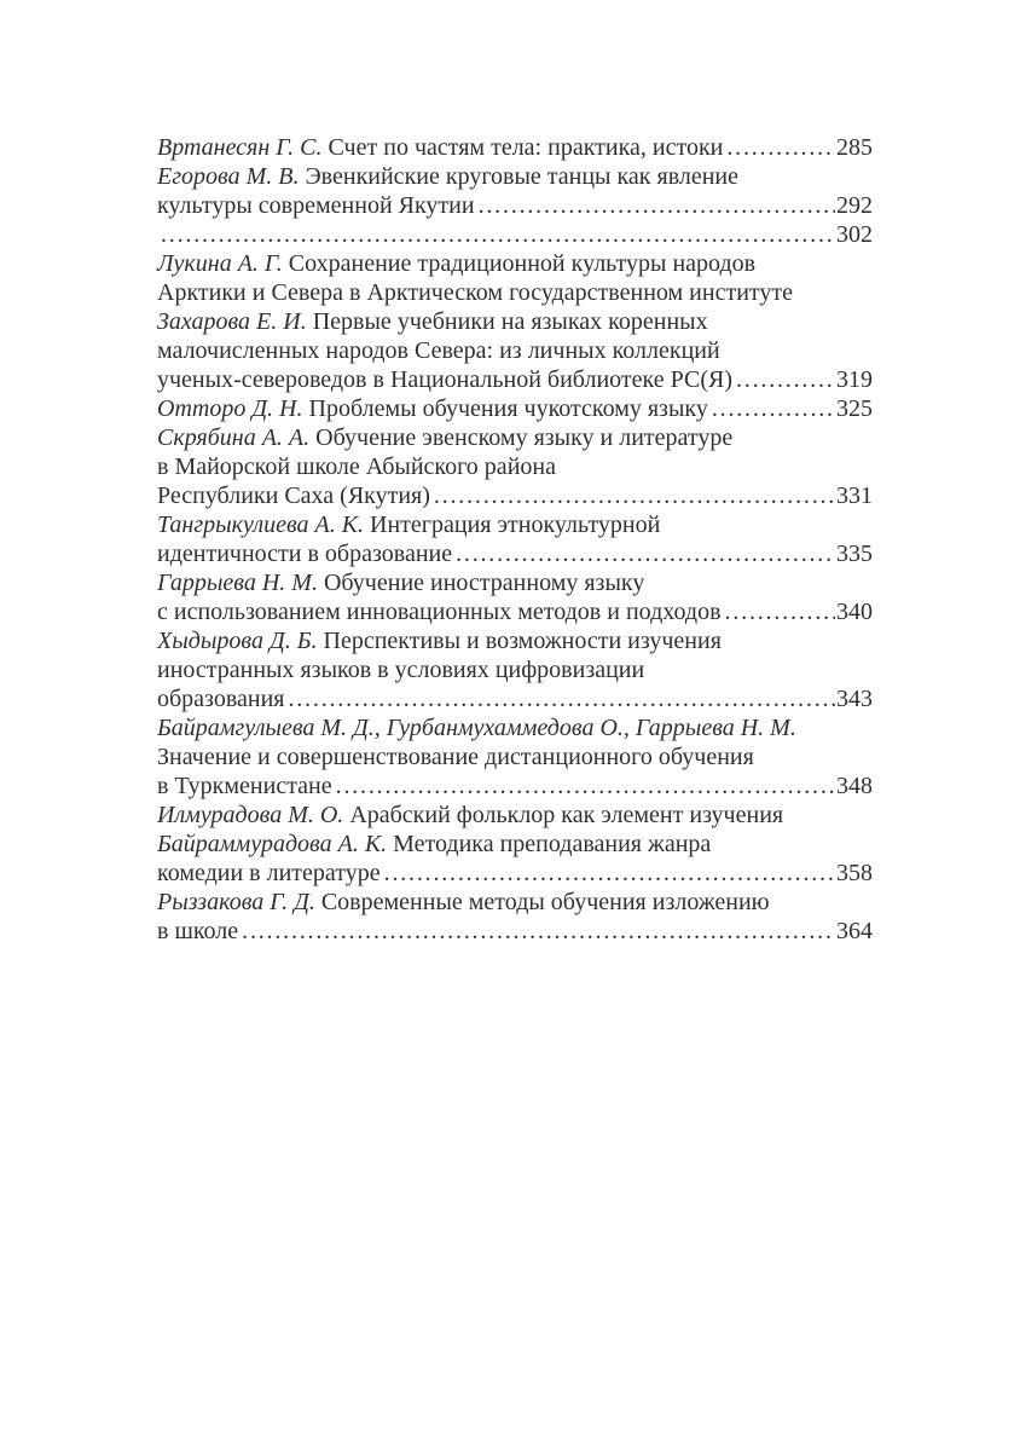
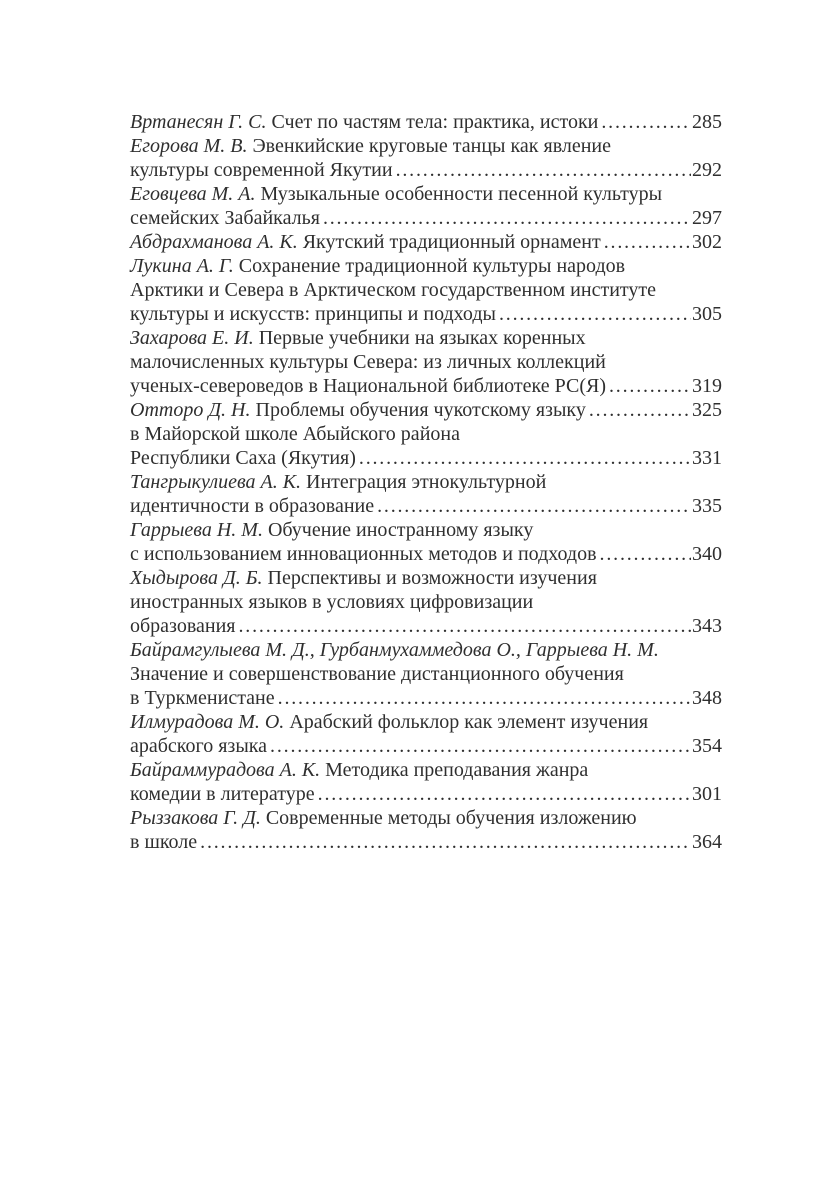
  Вртанесян Г. С. Счет по частям тела: практика, истоки
  285
  Егорова М. В. Эвенкийские круговые танцы как явление
  культуры современной Якутии
  292
+ Еговцева М. А. Музыкальные особенности песенной культуры
+ семейских Забайкалья
+ 297
+ Абдрахманова А. К. Якутский традиционный орнамент
  302
  Лукина А. Г. Сохранение традиционной культуры народов
  Арктики и Севера в Арктическом государственном институте
+ культуры и искусств: принципы и подходы
+ 305
  Захарова Е. И. Первые учебники на языках коренных
- малочисленных народов Севера: из личных коллекций
+ малочисленных культуры Севера: из личных коллекций
  ученых-североведов в Национальной библиотеке РС(Я)
  319
  Отторо Д. Н. Проблемы обучения чукотскому языку
  325
- Скрябина А. А. Обучение эвенскому языку и литературе
  в Майорской школе Абыйского района
  Республики Саха (Якутия)
  331
  Тангрыкулиева А. К. Интеграция этнокультурной
  идентичности в образование
  335
  Гаррыева Н. М. Обучение иностранному языку
  с использованием инновационных методов и подходов
  340
  Хыдырова Д. Б. Перспективы и возможности изучения
  иностранных языков в условиях цифровизации
  образования
  343
  Байрамгулыева М. Д., Гурбанмухаммедова О., Гаррыева Н. М.
  Значение и совершенствование дистанционного обучения
  в Туркменистане
  348
  Илмурадова М. О. Арабский фольклор как элемент изучения
+ арабского языка
+ 354
  Байраммурадова А. К. Методика преподавания жанра
  комедии в литературе
- 358
+ 301
  Рыззакова Г. Д. Современные методы обучения изложению
  в школе
  364
